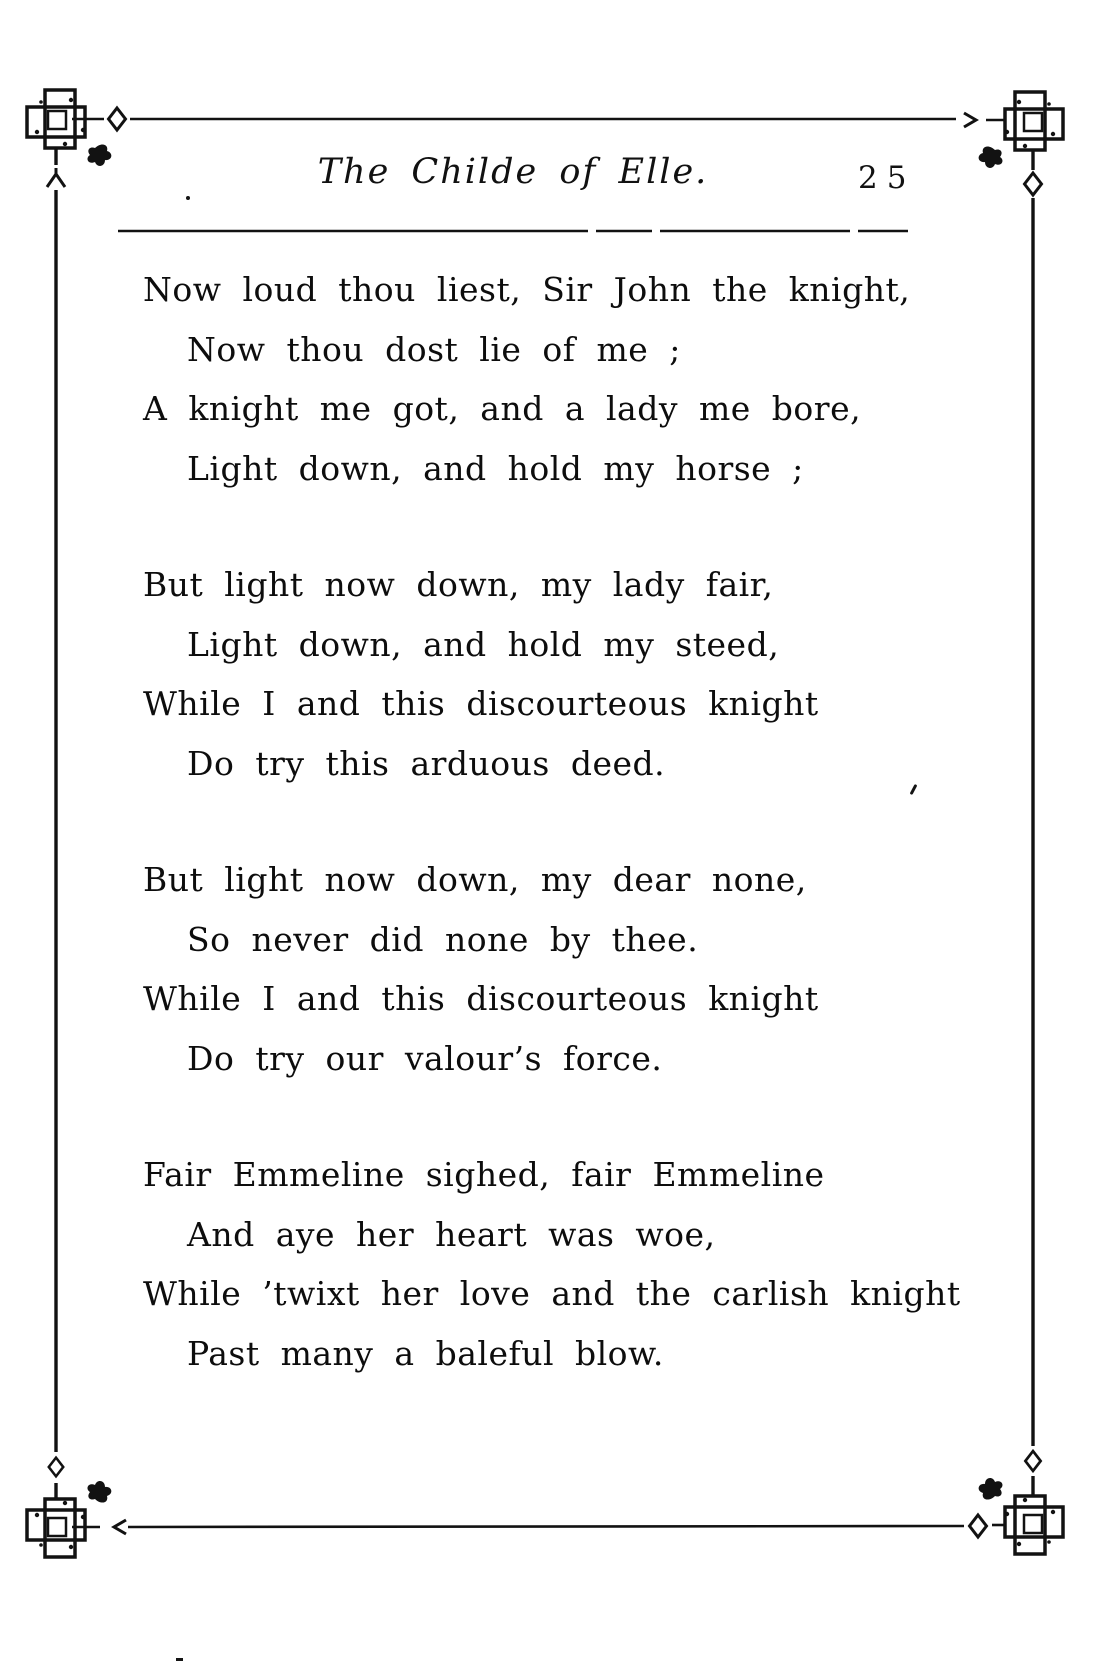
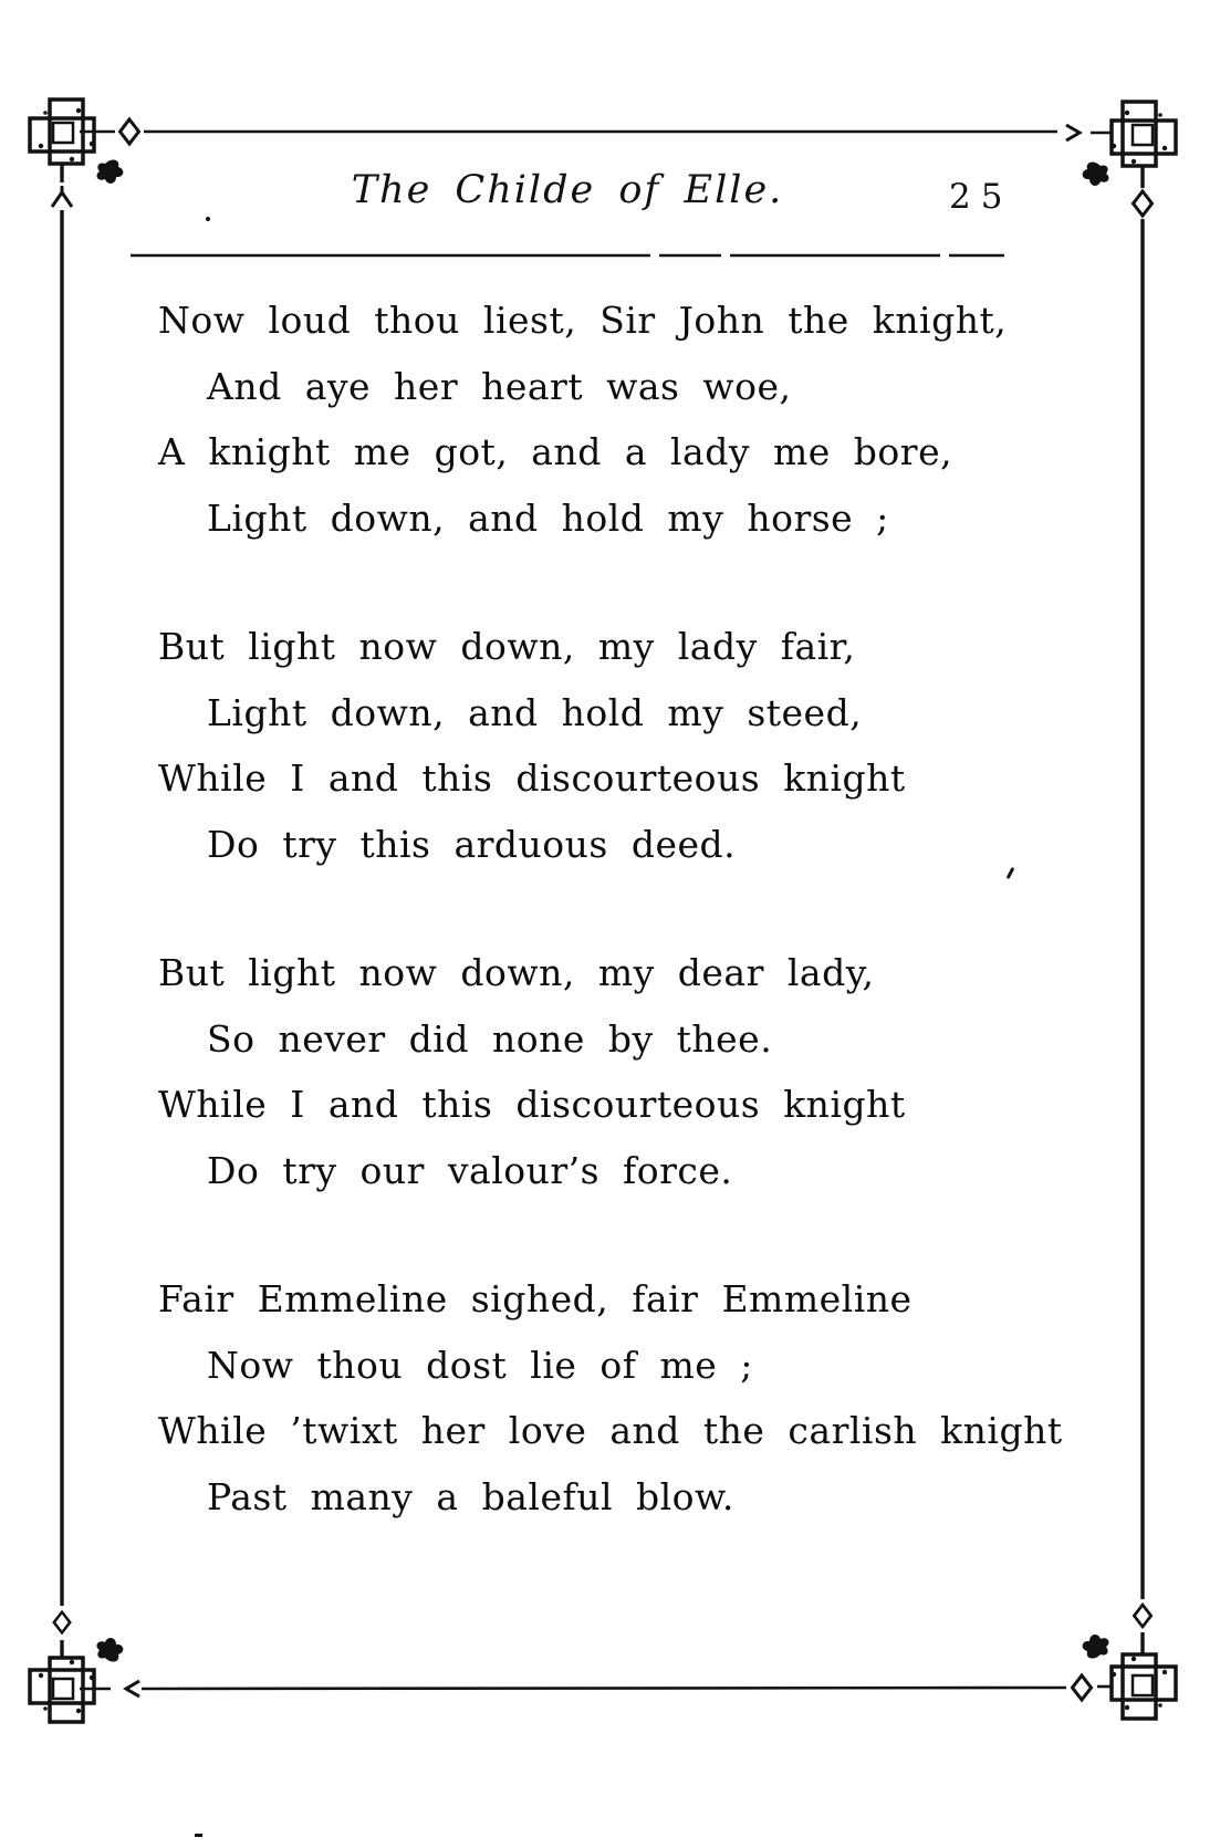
  The Childe of Elle.
  25
  Now loud thou liest, Sir John the knight,
- Now thou dost lie of me ;
+ And aye her heart was woe,
  A knight me got, and a lady me bore,
  Light down, and hold my horse ;
  But light now down, my lady fair,
  Light down, and hold my steed,
  While I and this discourteous knight
  Do try this arduous deed.
- But light now down, my dear none,
+ But light now down, my dear lady,
  So never did none by thee.
  While I and this discourteous knight
  Do try our valour’s force.
  Fair Emmeline sighed, fair Emmeline
- And aye her heart was woe,
+ Now thou dost lie of me ;
  While ’twixt her love and the carlish knight
  Past many a baleful blow.
